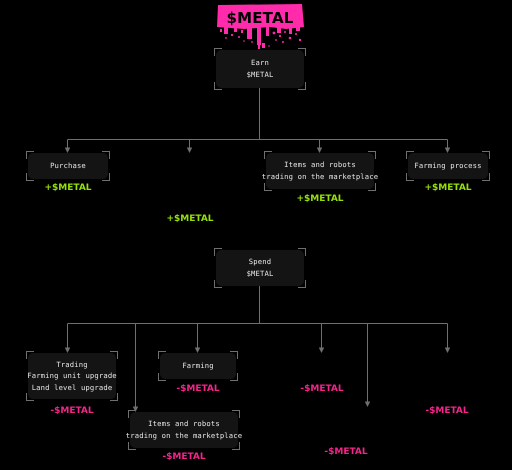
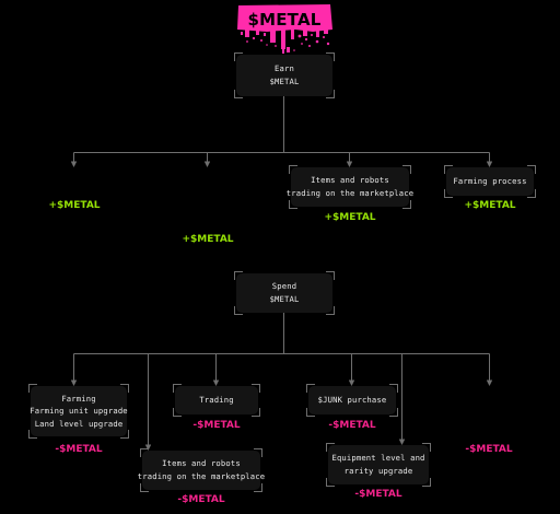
  $METAL
  Earn
  $METAL
- Purchase
  +$METAL
  +$METAL
  Items and robots
  trading on the marketplace
  +$METAL
  Farming process
  +$METAL
  Spend
  $METAL
- Trading
+ Farming
  Farming unit upgrade
  Land level upgrade
  -$METAL
- Farming
+ Trading
  -$METAL
+ $JUNK purchase
  -$METAL
  -$METAL
  Items and robots
  trading on the marketplace
  -$METAL
+ Equipment level and
+ rarity upgrade
  -$METAL
